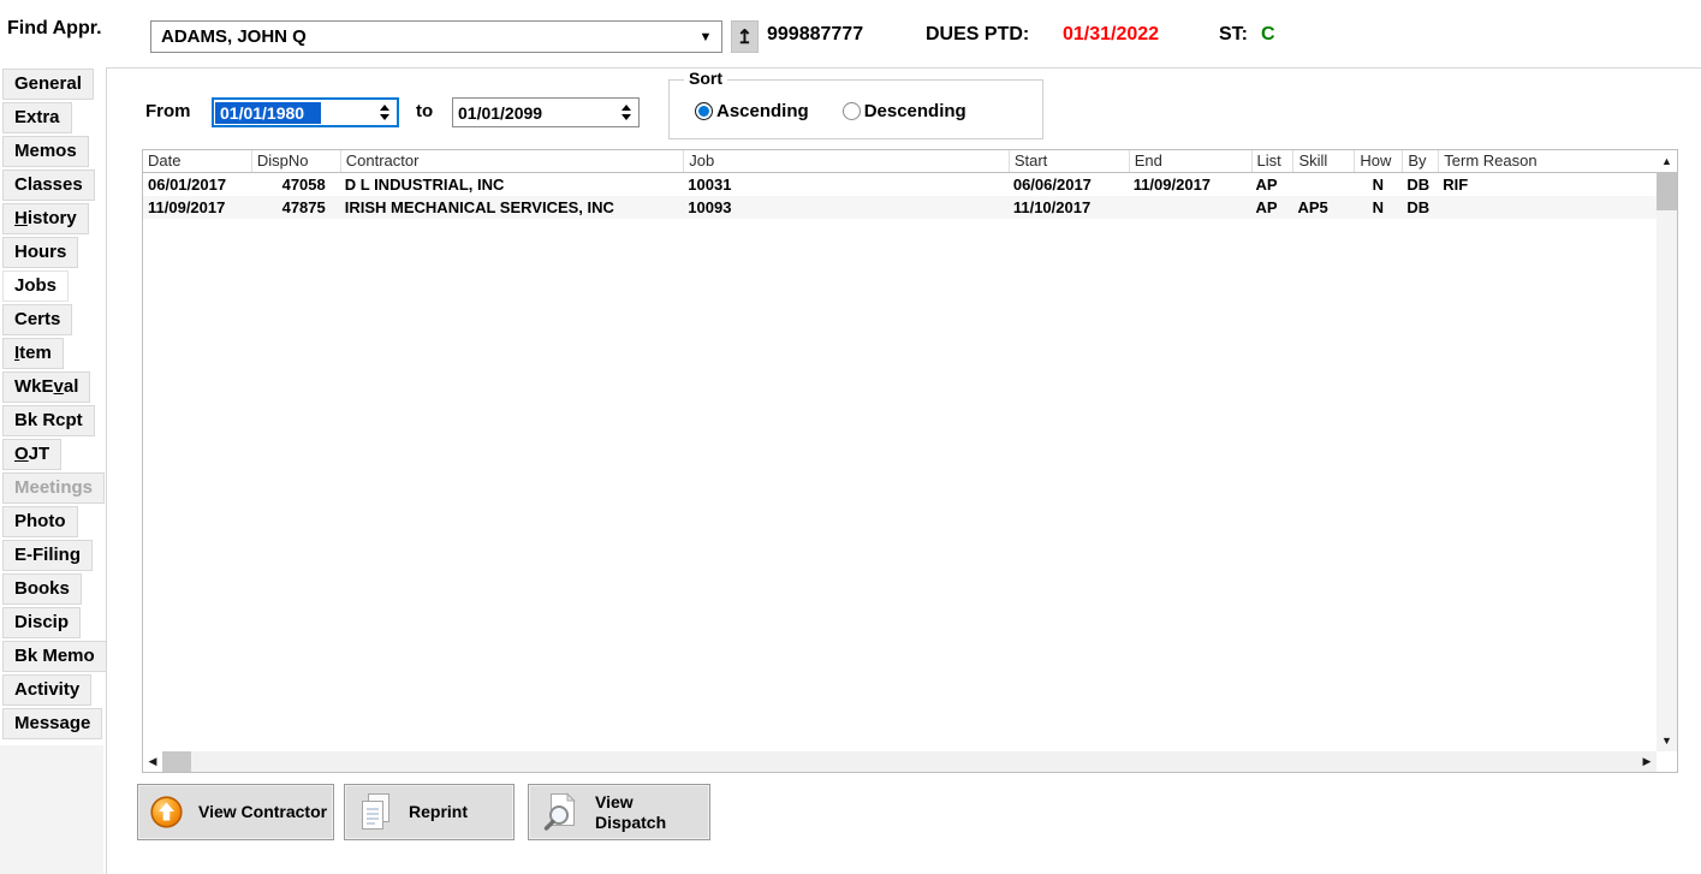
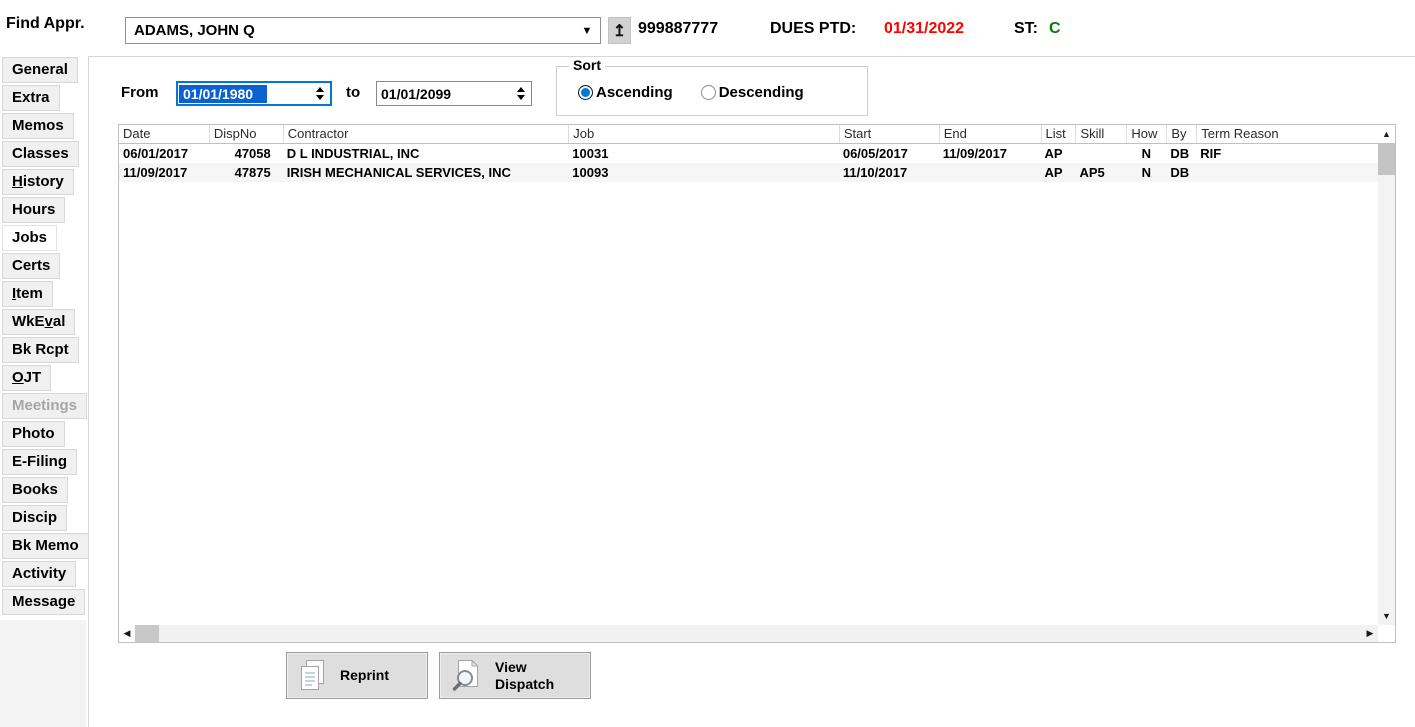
  Find Appr.
  ADAMS, JOHN Q
  ▼
  ↥
  999887777
  DUES PTD:
  01/31/2022
  ST:
  C
  General
  Extra
  Memos
  Classes
  History
  Hours
  Jobs
  Certs
  Item
  WkEval
  Bk Rcpt
  OJT
  Meetings
  Photo
  E-Filing
  Books
  Discip
  Bk Memo
  Activity
  Message
  From
  01/01/1980
  to
  01/01/2099
  Sort
  Ascending
  Descending
  Date
  DispNo
  Contractor
  Job
  Start
  End
  List
  Skill
  How
  By
  Term Reason
  06/01/2017
  47058
  D L INDUSTRIAL, INC
  10031
- 06/06/2017
+ 06/05/2017
  11/09/2017
  AP
  N
  DB
  RIF
  11/09/2017
  47875
  IRISH MECHANICAL SERVICES, INC
  10093
  11/10/2017
  AP
  AP5
  N
  DB
  ▲
  ▼
  ◀
  ▶
- View Contractor
  Reprint
  View
  Dispatch
